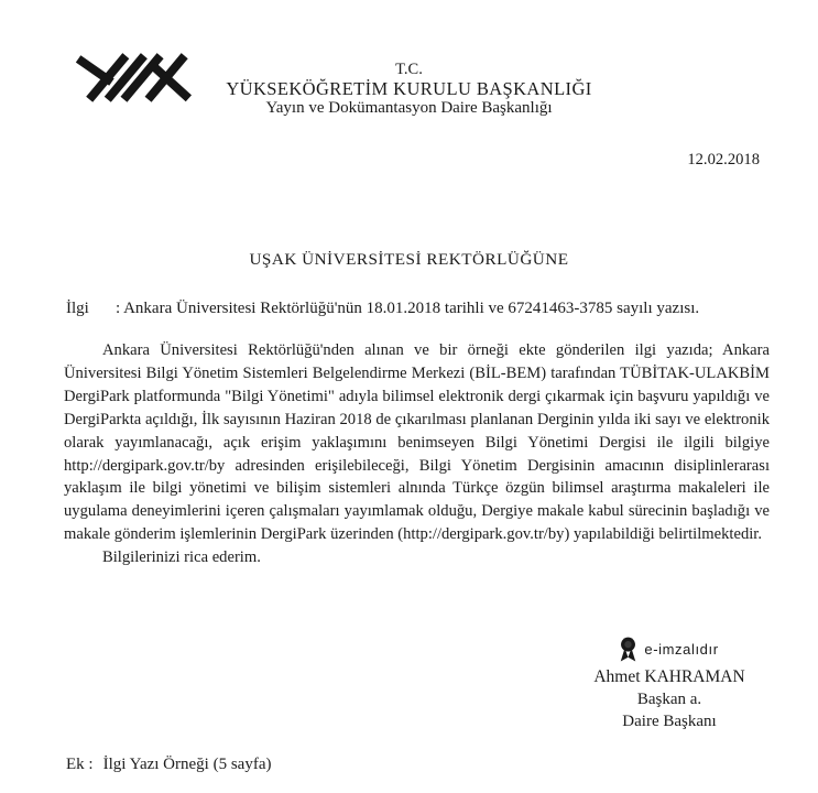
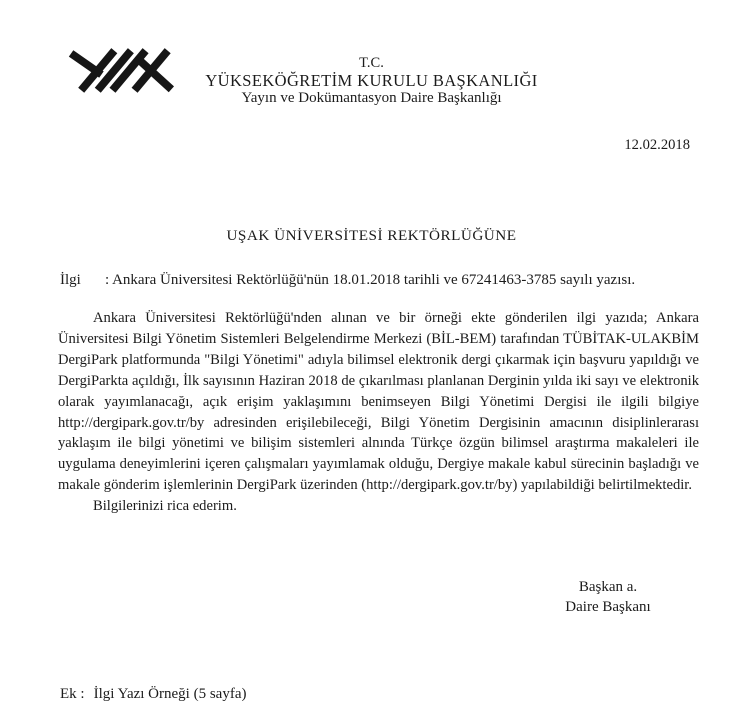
  T.C.
  YÜKSEKÖĞRETİM KURULU BAŞKANLIĞI
  Yayın ve Dokümantasyon Daire Başkanlığı
  12.02.2018
  UŞAK ÜNİVERSİTESİ REKTÖRLÜĞÜNE
  İlgi
  : Ankara Üniversitesi Rektörlüğü'nün 18.01.2018 tarihli ve 67241463-3785 sayılı yazısı.
  Ankara Üniversitesi Rektörlüğü'nden alınan ve bir örneği ekte gönderilen ilgi yazıda; Ankara Üniversitesi Bilgi Yönetim Sistemleri Belgelendirme Merkezi (BİL-BEM) tarafından TÜBİTAK-ULAKBİM DergiPark platformunda "Bilgi Yönetimi" adıyla bilimsel elektronik dergi çıkarmak için başvuru yapıldığı ve DergiParkta açıldığı, İlk sayısının Haziran 2018 de çıkarılması planlanan Derginin yılda iki sayı ve elektronik olarak yayımlanacağı, açık erişim yaklaşımını benimseyen Bilgi Yönetimi Dergisi ile ilgili bilgiye http://dergipark.gov.tr/by adresinden erişilebileceği, Bilgi Yönetim Dergisinin amacının disiplinlerarası yaklaşım ile bilgi yönetimi ve bilişim sistemleri alnında Türkçe özgün bilimsel araştırma makaleleri ile uygulama deneyimlerini içeren çalışmaları yayımlamak olduğu, Dergiye makale kabul sürecinin başladığı ve makale gönderim işlemlerinin DergiPark üzerinden (http://dergipark.gov.tr/by) yapılabildiği belirtilmektedir.
  Bilgilerinizi rica ederim.
- e-imzalıdır
- Ahmet KAHRAMAN
  Başkan a.
  Daire Başkanı
  Ek :
  İlgi Yazı Örneği (5 sayfa)
